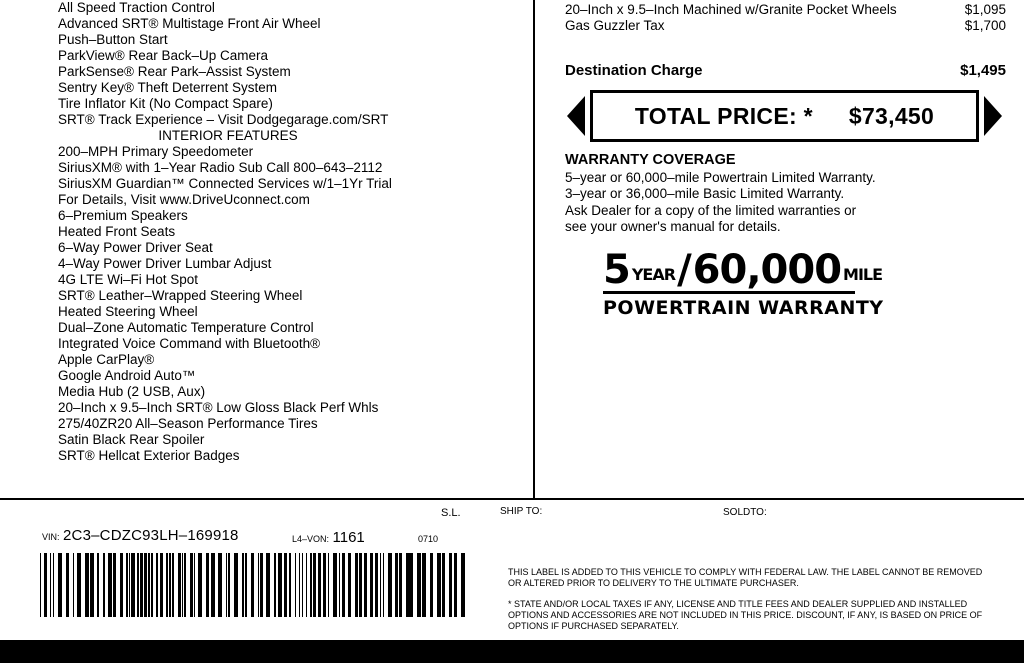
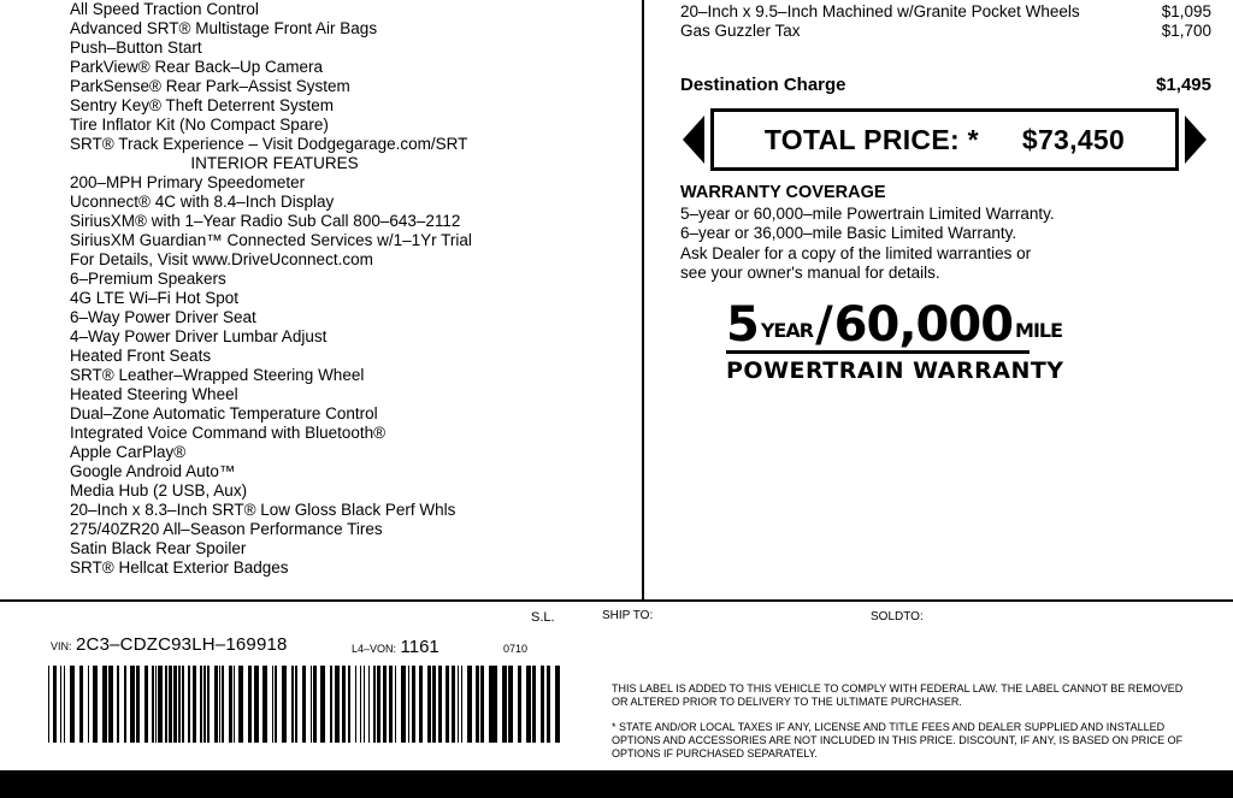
  All Speed Traction Control
- Advanced SRT® Multistage Front Air Wheel
+ Advanced SRT® Multistage Front Air Bags
  Push–Button Start
  ParkView® Rear Back–Up Camera
  ParkSense® Rear Park–Assist System
  Sentry Key® Theft Deterrent System
  Tire Inflator Kit (No Compact Spare)
  SRT® Track Experience – Visit Dodgegarage.com/SRT
  INTERIOR FEATURES
  200–MPH Primary Speedometer
+ Uconnect® 4C with 8.4–Inch Display
  SiriusXM® with 1–Year Radio Sub Call 800–643–2112
  SiriusXM Guardian™ Connected Services w/1–1Yr Trial
  For Details, Visit www.DriveUconnect.com
  6–Premium Speakers
- Heated Front Seats
+ 4G LTE Wi–Fi Hot Spot
  6–Way Power Driver Seat
  4–Way Power Driver Lumbar Adjust
- 4G LTE Wi–Fi Hot Spot
+ Heated Front Seats
  SRT® Leather–Wrapped Steering Wheel
  Heated Steering Wheel
  Dual–Zone Automatic Temperature Control
  Integrated Voice Command with Bluetooth®
  Apple CarPlay®
  Google Android Auto™
  Media Hub (2 USB, Aux)
- 20–Inch x 9.5–Inch SRT® Low Gloss Black Perf Whls
+ 20–Inch x 8.3–Inch SRT® Low Gloss Black Perf Whls
  275/40ZR20 All–Season Performance Tires
  Satin Black Rear Spoiler
  SRT® Hellcat Exterior Badges
  20–Inch x 9.5–Inch Machined w/Granite Pocket Wheels
  $1,095
  Gas Guzzler Tax
  $1,700
  Destination Charge
  $1,495
  TOTAL PRICE: *
  $73,450
  WARRANTY COVERAGE
  5–year or 60,000–mile Powertrain Limited Warranty.
- 3–year or 36,000–mile Basic Limited Warranty.
+ 6–year or 36,000–mile Basic Limited Warranty.
  Ask Dealer for a copy of the limited warranties or
  see your owner's manual for details.
  5
  YEAR
  /
  60,000
  MILE
  POWERTRAIN WARRANTY
  VIN: 2C3–CDZC93LH–169918
  L4–VON: 1161
  0710
  S.L.
  SHIP TO:
  SOLDTO:
  THIS LABEL IS ADDED TO THIS VEHICLE TO COMPLY WITH FEDERAL LAW. THE LABEL CANNOT BE REMOVED OR ALTERED PRIOR TO DELIVERY TO THE ULTIMATE PURCHASER.
  * STATE AND/OR LOCAL TAXES IF ANY, LICENSE AND TITLE FEES AND DEALER SUPPLIED AND INSTALLED OPTIONS AND ACCESSORIES ARE NOT INCLUDED IN THIS PRICE. DISCOUNT, IF ANY, IS BASED ON PRICE OF OPTIONS IF PURCHASED SEPARATELY.
